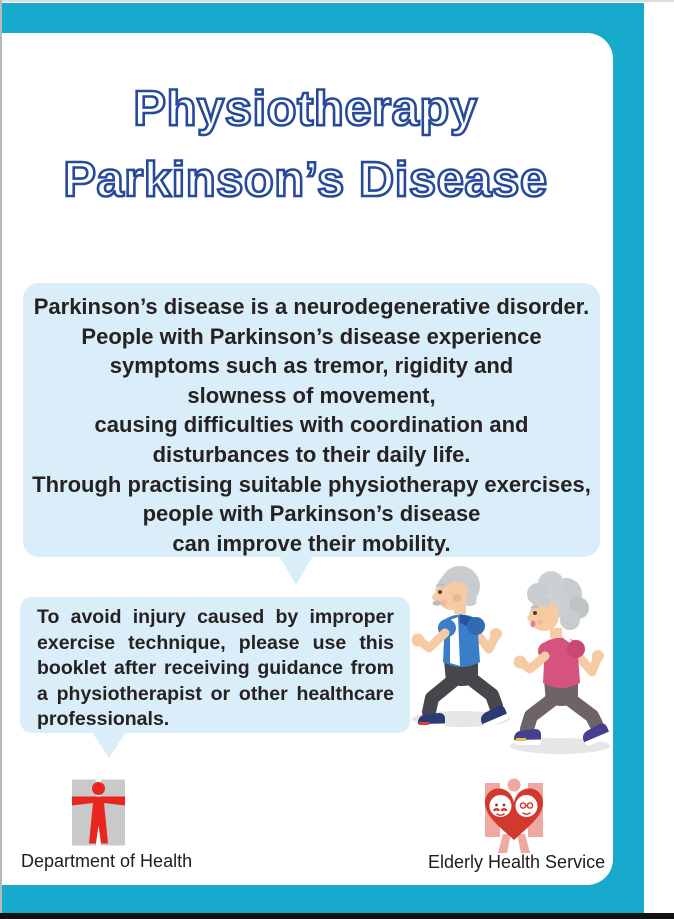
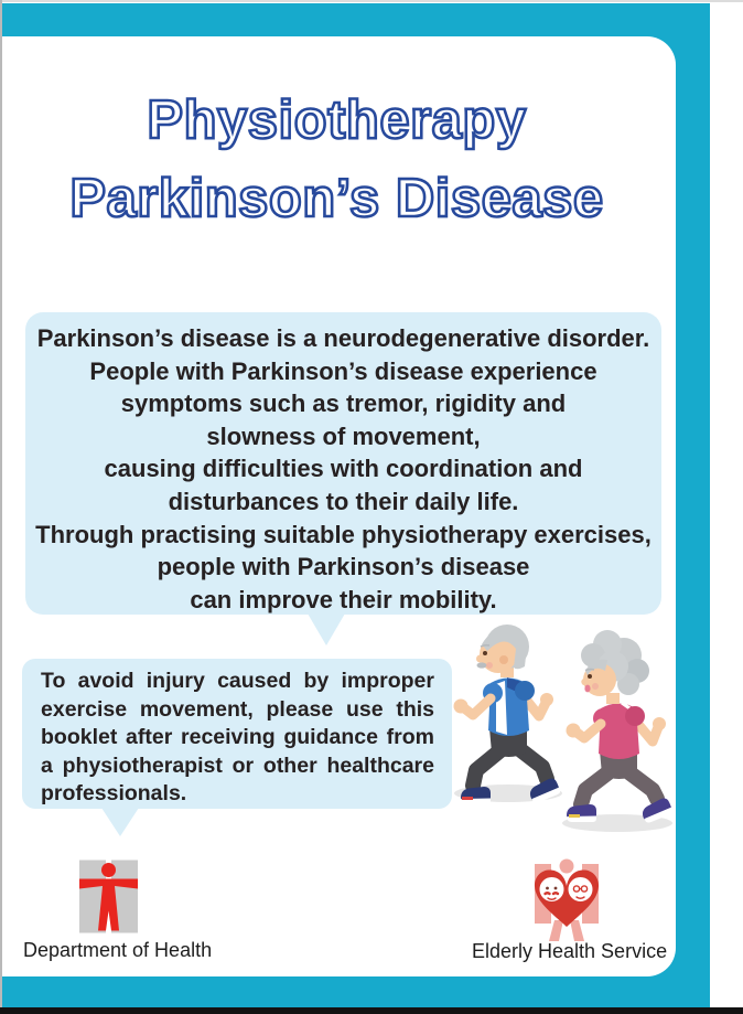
  Physiotherapy
  Parkinson’s Disease
  Parkinson’s disease is a neurodegenerative disorder.
  People with Parkinson’s disease experience
  symptoms such as tremor, rigidity and
  slowness of movement,
  causing difficulties with coordination and
  disturbances to their daily life.
  Through practising suitable physiotherapy exercises,
  people with Parkinson’s disease
  can improve their mobility.
- To avoid injury caused by improper exercise technique, please use this booklet after receiving guidance from a physiotherapist or other healthcare professionals.
+ To avoid injury caused by improper exercise movement, please use this booklet after receiving guidance from a physiotherapist or other healthcare professionals.
  Department of Health
  Elderly Health Service
